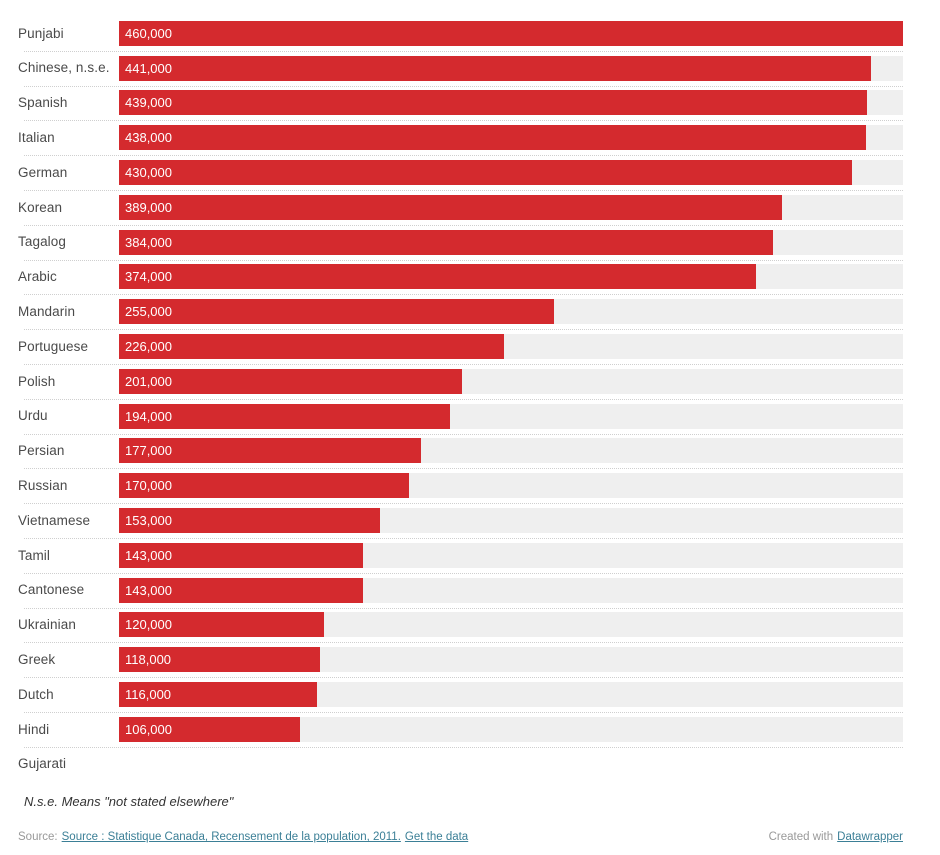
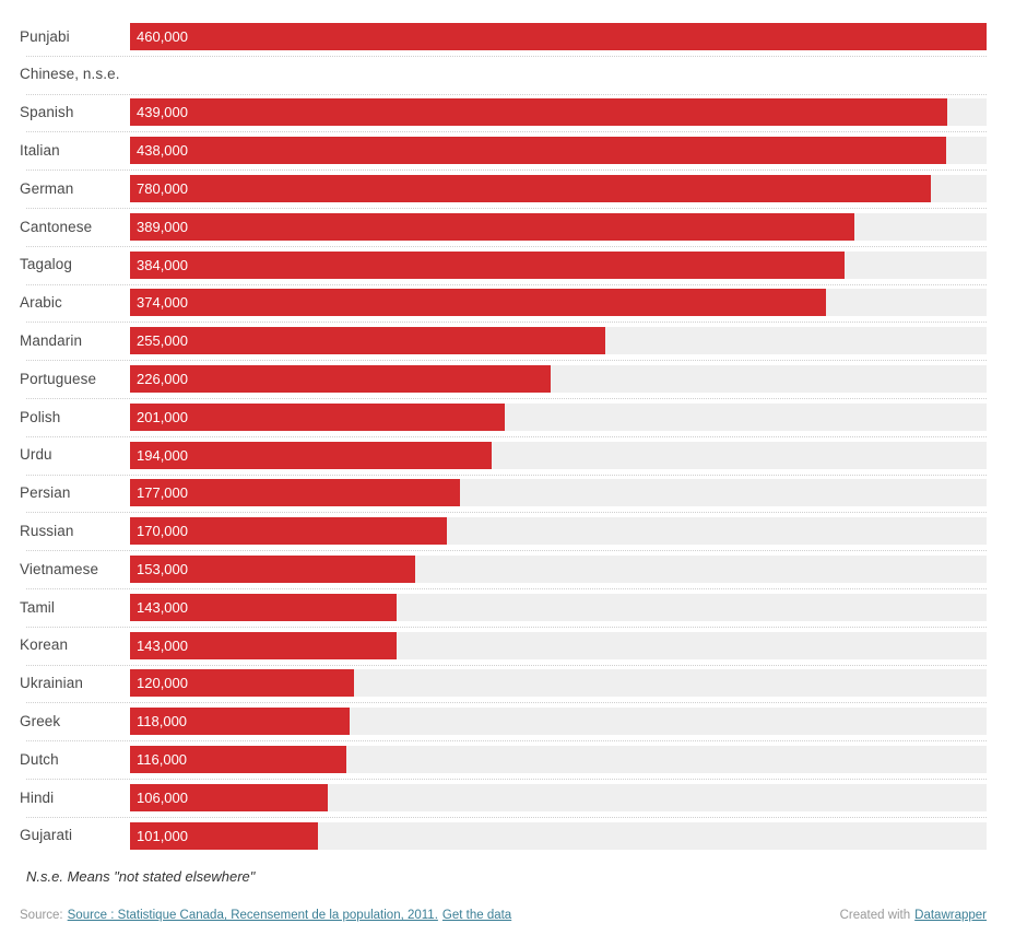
  Punjabi
  460,000
  Chinese, n.s.e.
- 441,000
  Spanish
  439,000
  Italian
  438,000
  German
- 430,000
+ 780,000
- Korean
+ Cantonese
  389,000
  Tagalog
  384,000
  Arabic
  374,000
  Mandarin
  255,000
  Portuguese
  226,000
  Polish
  201,000
  Urdu
  194,000
  Persian
  177,000
  Russian
  170,000
  Vietnamese
  153,000
  Tamil
  143,000
- Cantonese
+ Korean
  143,000
  Ukrainian
  120,000
  Greek
  118,000
  Dutch
  116,000
  Hindi
  106,000
  Gujarati
+ 101,000
  N.s.e. Means "not stated elsewhere"
  Source: Source : Statistique Canada, Recensement de la population, 2011. Get the data
  Created with Datawrapper
